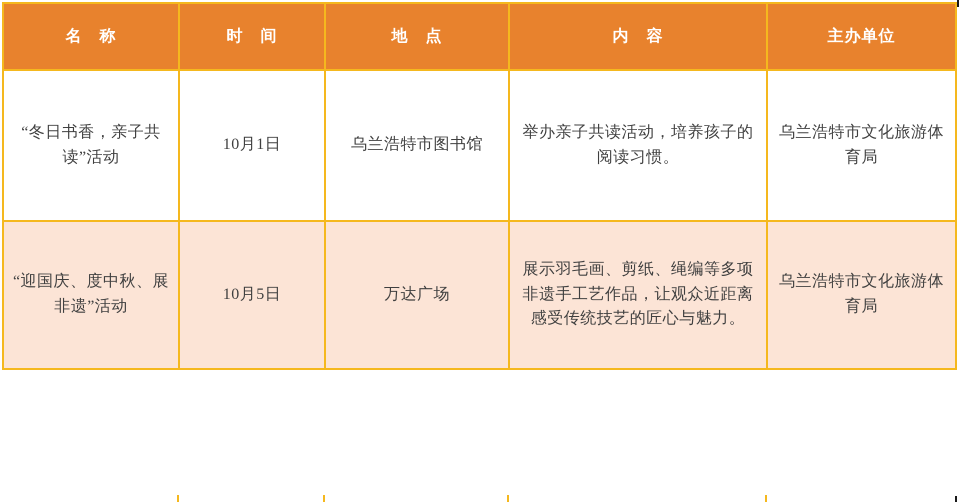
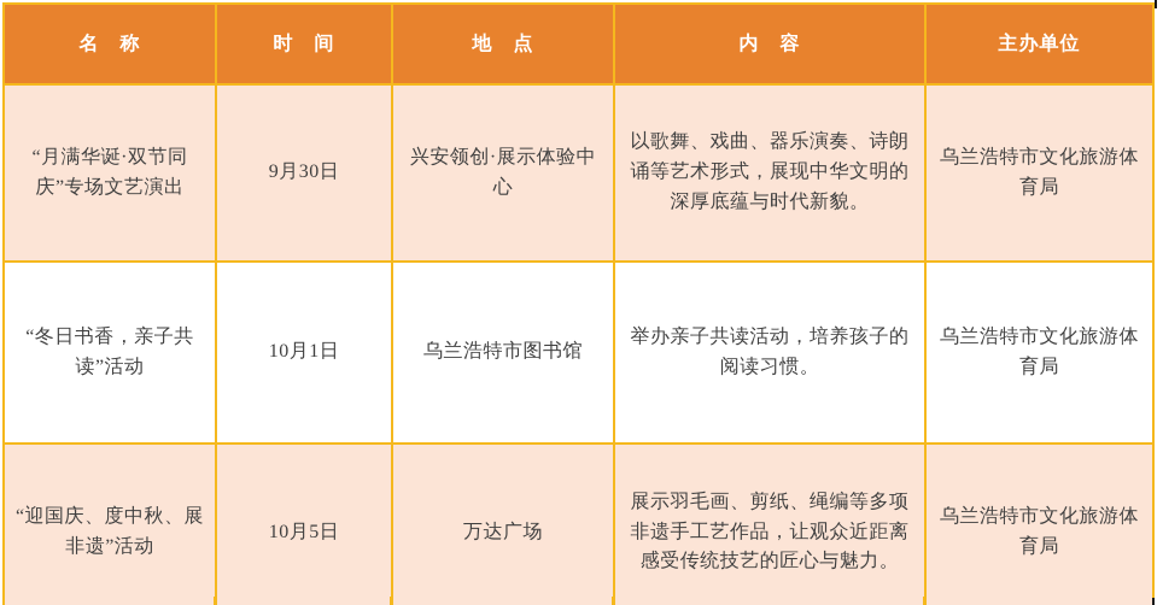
  名 称	时 间	地 点	内 容	主办单位
+ “月满华诞·双节同庆”专场文艺演出	9月30日	兴安领创·展示体验中心	以歌舞、戏曲、器乐演奏、诗朗诵等艺术形式，展现中华文明的深厚底蕴与时代新貌。	乌兰浩特市文化旅游体育局
  “冬日书香，亲子共读”活动	10月1日	乌兰浩特市图书馆	举办亲子共读活动，培养孩子的阅读习惯。	乌兰浩特市文化旅游体育局
  “迎国庆、度中秋、展非遗”活动	10月5日	万达广场	展示羽毛画、剪纸、绳编等多项非遗手工艺作品，让观众近距离感受传统技艺的匠心与魅力。	乌兰浩特市文化旅游体育局
